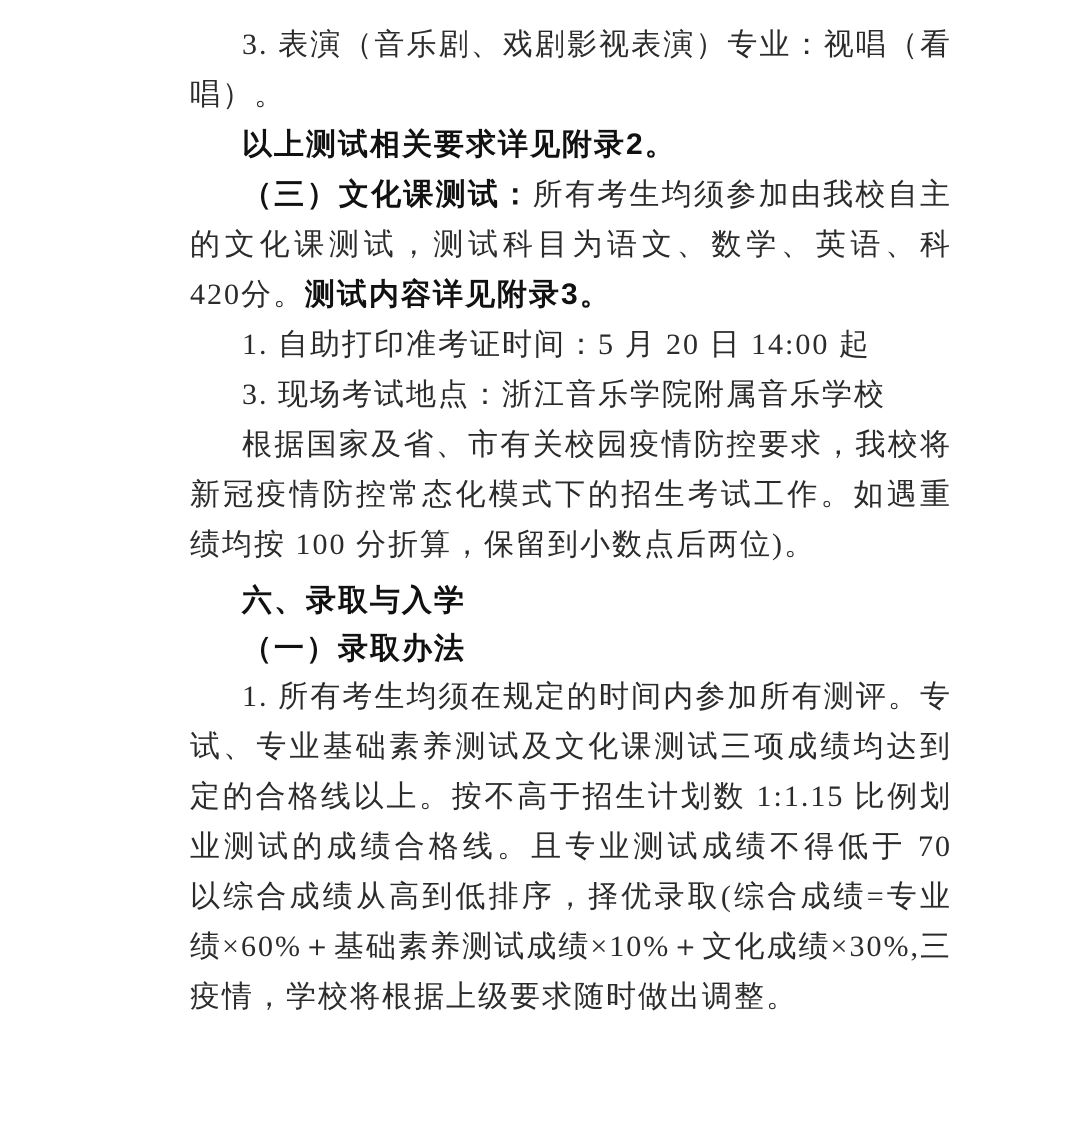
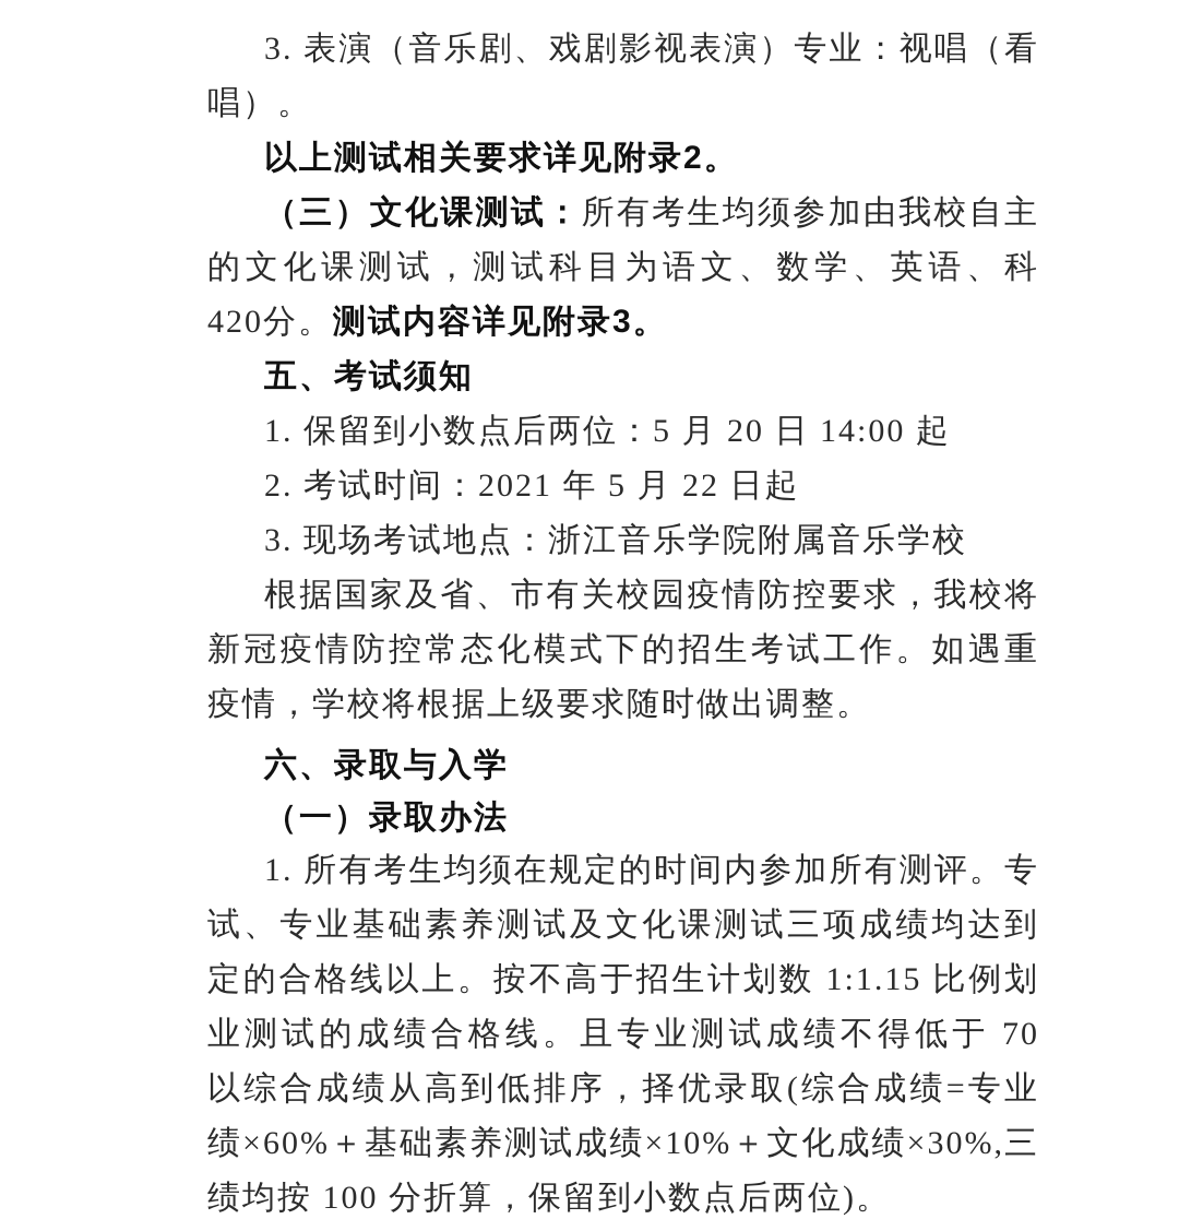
  3. 表演（音乐剧、戏剧影视表演）专业：视唱（看
  唱）。
  以上测试相关要求详见附录2。
  （三）文化课测试：所有考生均须参加由我校自主
  的文化课测试，测试科目为语文、数学、英语、科
  420分。测试内容详见附录3。
+ 五、考试须知
- 1. 自助打印准考证时间：5 月 20 日 14:00 起
+ 1. 保留到小数点后两位：5 月 20 日 14:00 起
+ 2. 考试时间：2021 年 5 月 22 日起
  3. 现场考试地点：浙江音乐学院附属音乐学校
  根据国家及省、市有关校园疫情防控要求，我校将
  新冠疫情防控常态化模式下的招生考试工作。如遇重
- 绩均按 100 分折算，保留到小数点后两位)。
+ 疫情，学校将根据上级要求随时做出调整。
  六、录取与入学
  （一）录取办法
  1. 所有考生均须在规定的时间内参加所有测评。专
  试、专业基础素养测试及文化课测试三项成绩均达到
  定的合格线以上。按不高于招生计划数 1:1.15 比例划
  业测试的成绩合格线。且专业测试成绩不得低于 70
  以综合成绩从高到低排序，择优录取(综合成绩=专业
  绩×60%＋基础素养测试成绩×10%＋文化成绩×30%,三
- 疫情，学校将根据上级要求随时做出调整。
+ 绩均按 100 分折算，保留到小数点后两位)。
